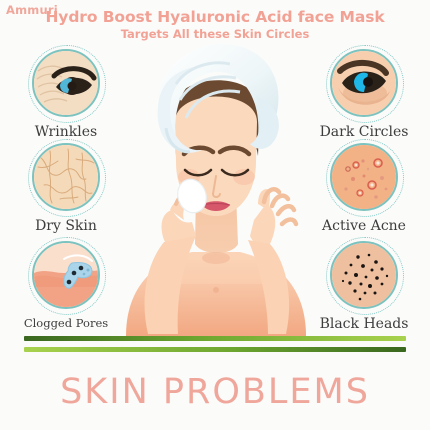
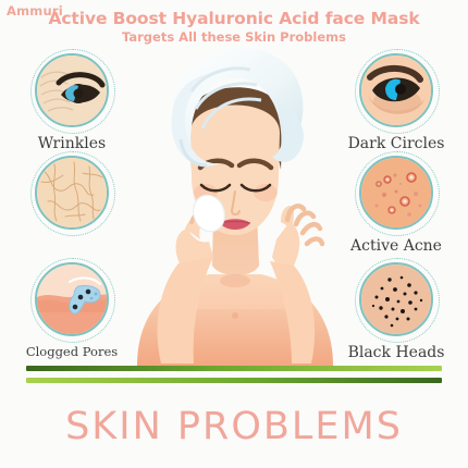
  Ammuri
- Hydro Boost Hyaluronic Acid face Mask
+ Active Boost Hyaluronic Acid face Mask
- Targets All these Skin Circles
+ Targets All these Skin Problems
  Wrinkles
- Dry Skin
  Clogged Pores
  Dark Circles
  Active Acne
  Black Heads
  SKIN PROBLEMS
